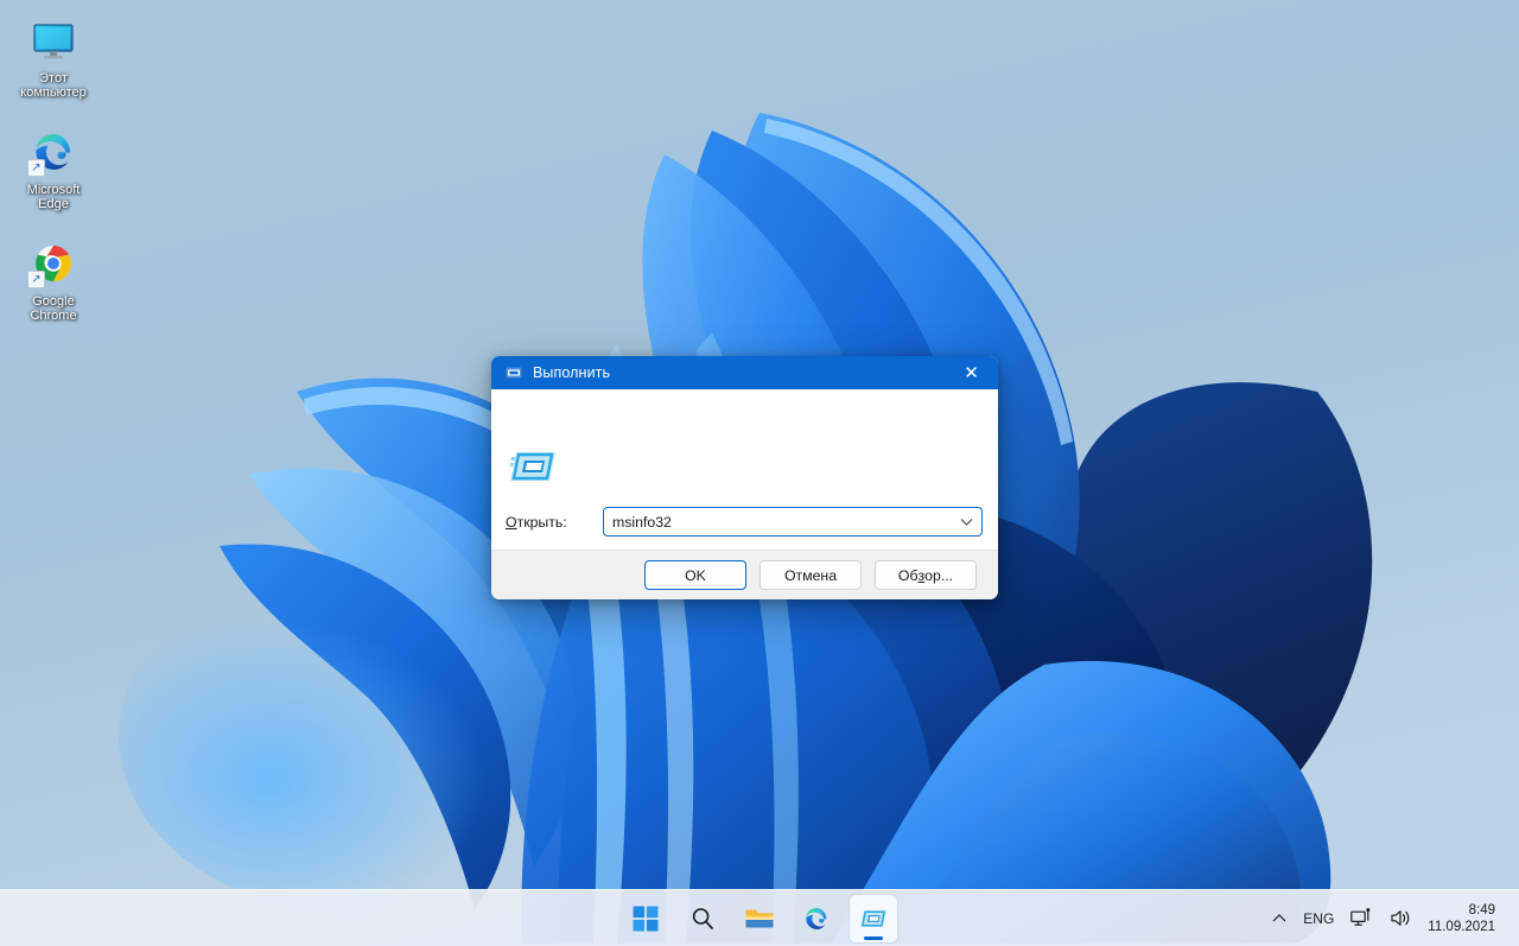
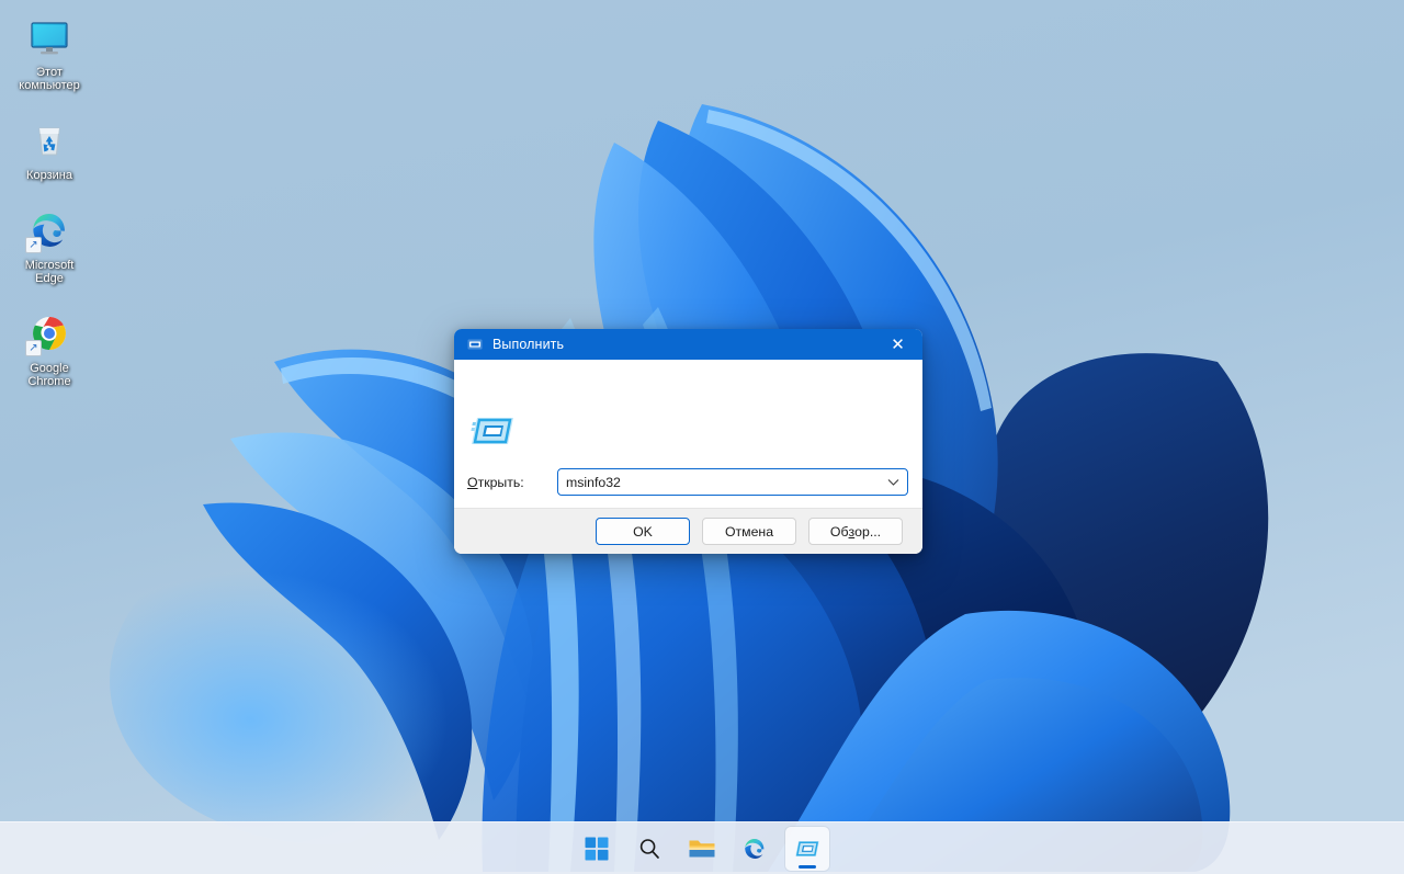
  Этот компьютер
+ Корзина
  ↗
  Microsoft Edge
  ↗
  Google Chrome
  Выполнить
  ✕
  Открыть:
  msinfo32
  OK
  Отмена
  Об
  з
  ор...
- ENG
- 8:49
- 11.09.2021
